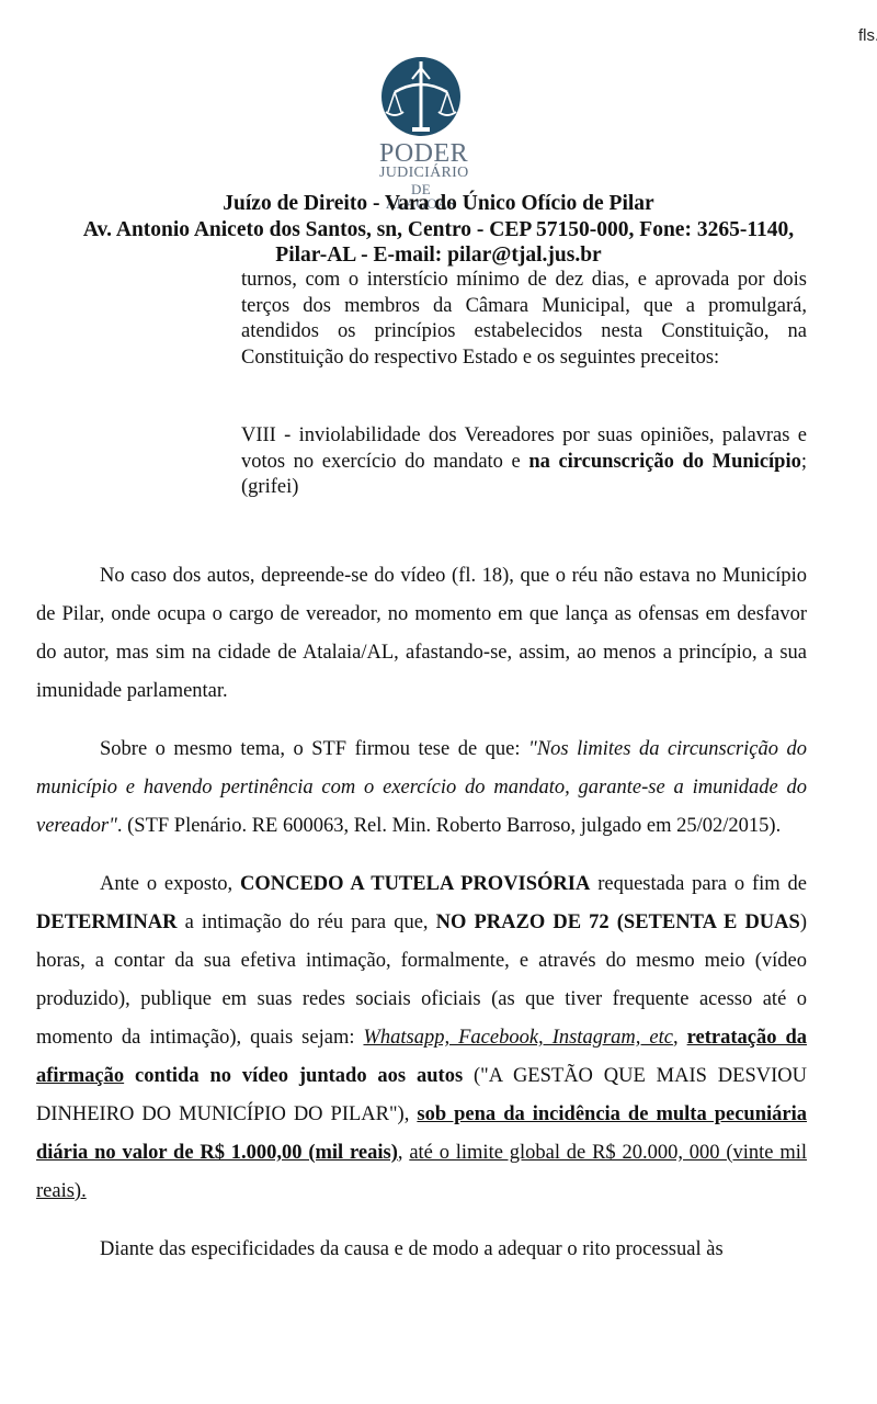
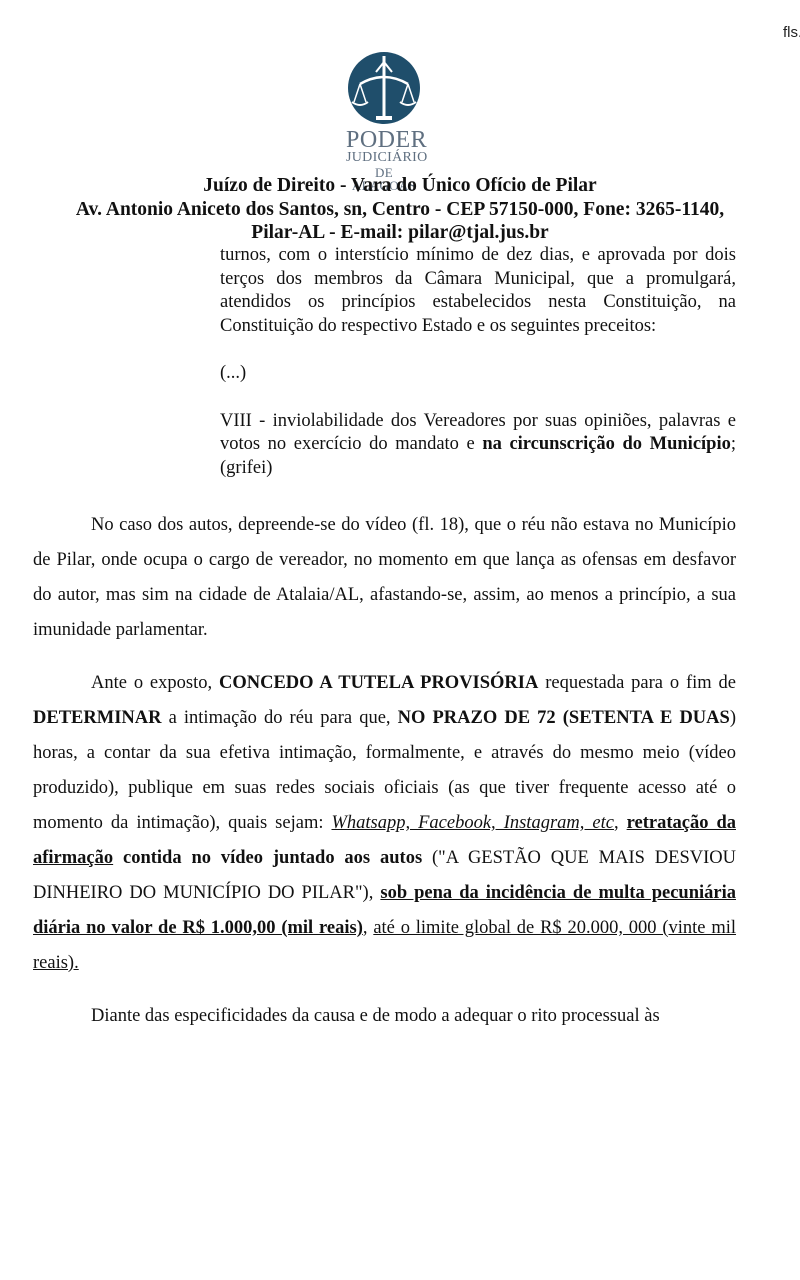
  fls
  PODER
  JUDICIÁRIO
  DE ALAGOAS
  Juízo de Direito - Vara do Único Ofício de Pilar
  Av. Antonio Aniceto dos Santos, sn, Centro - CEP 57150-000, Fone: 3265-1140,
  Pilar-AL - E-mail: pilar@tjal.jus.br
  turnos, com o interstício mínimo de dez dias, e aprovada por dois terços dos membros da Câmara Municipal, que a promulgará, atendidos os princípios estabelecidos nesta Constituição, na Constituição do respectivo Estado e os seguintes preceitos:
+ (...)
  VIII - inviolabilidade dos Vereadores por suas opiniões, palavras e votos no exercício do mandato e na circunscrição do Município;(grifei)
  No caso dos autos, depreende-se do vídeo (fl. 18), que o réu não estava no Município de Pilar, onde ocupa o cargo de vereador, no momento em que lança as ofensas em desfavor do autor, mas sim na cidade de Atalaia/AL, afastando-se, assim, ao menos a princípio, a sua imunidade parlamentar.
- Sobre o mesmo tema, o STF firmou tese de que: "Nos limites da circunscrição do município e havendo pertinência com o exercício do mandato, garante-se a imunidade do vereador". (STF Plenário. RE 600063, Rel. Min. Roberto Barroso, julgado em 25/02/2015).
  Ante o exposto, CONCEDO A TUTELA PROVISÓRIA requestada para o fim de DETERMINAR a intimação do réu para que, NO PRAZO DE 72 (SETENTA E DUAS) horas, a contar da sua efetiva intimação, formalmente, e através do mesmo meio (vídeo produzido), publique em suas redes sociais oficiais (as que tiver frequente acesso até o momento da intimação), quais sejam: Whatsapp, Facebook, Instagram, etc, retratação da afirmação contida no vídeo juntado aos autos ("A GESTÃO QUE MAIS DESVIOU DINHEIRO DO MUNICÍPIO DO PILAR"), sob pena da incidência de multa pecuniária diária no valor de R$ 1.000,00 (mil reais), até o limite global de R$ 20.000, 000 (vinte mil reais).
  Diante das especificidades da causa e de modo a adequar o rito processual às
